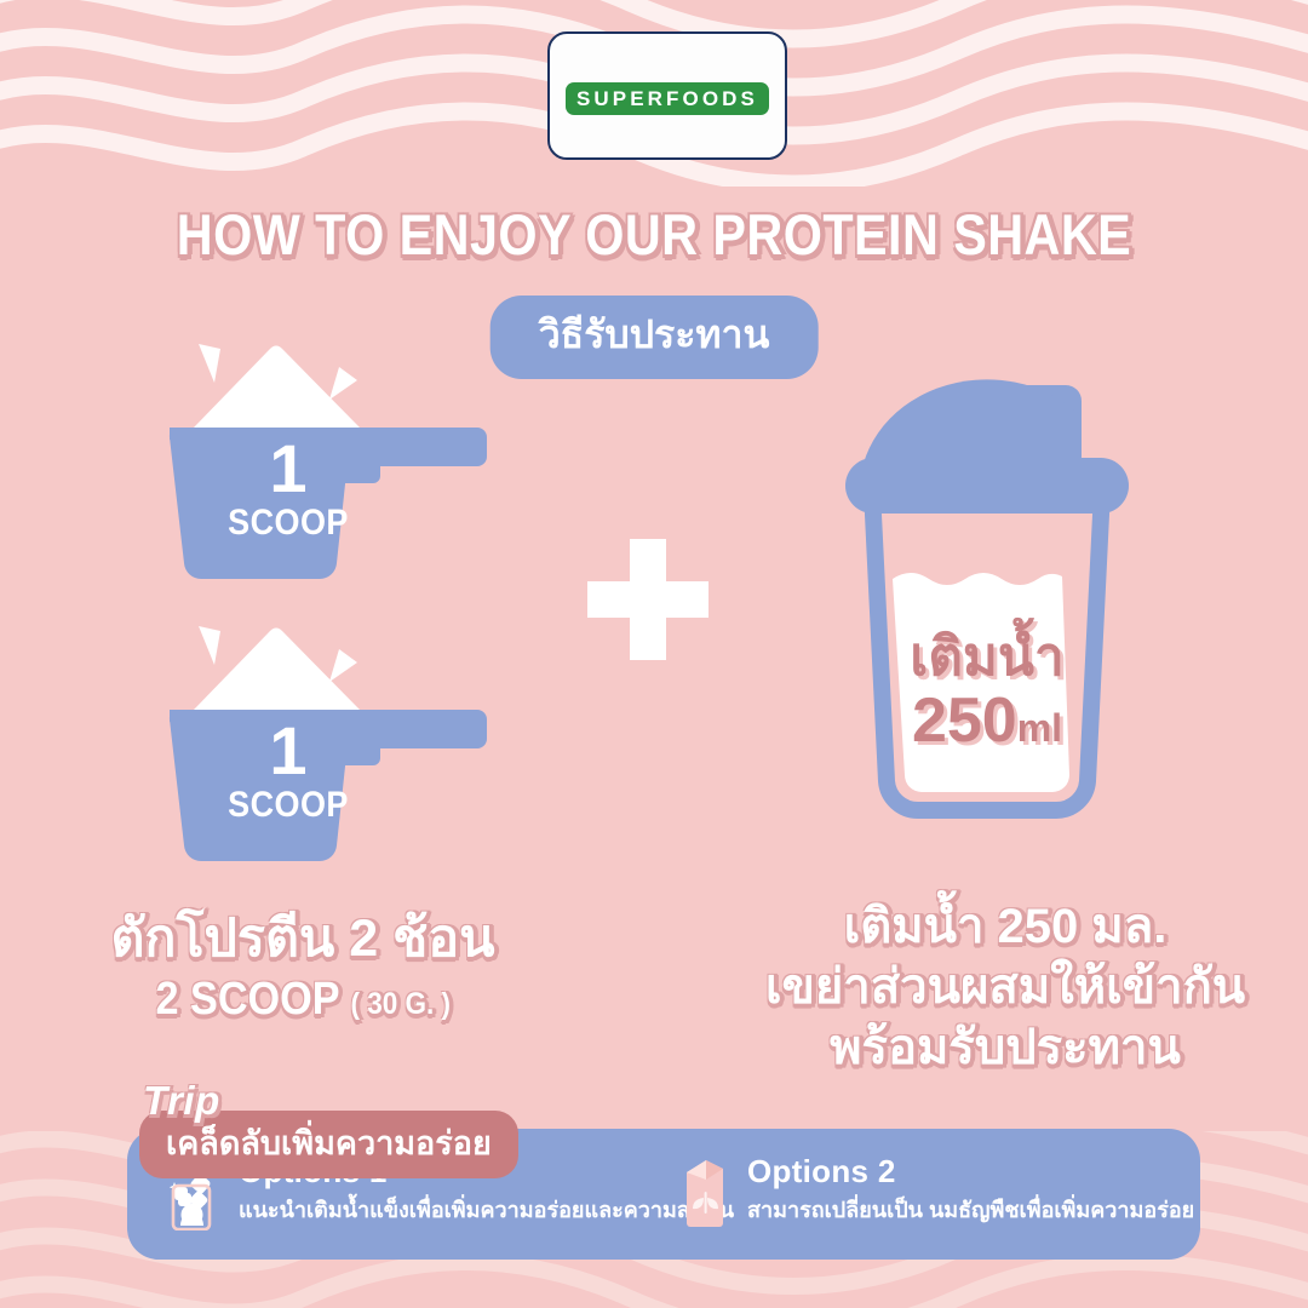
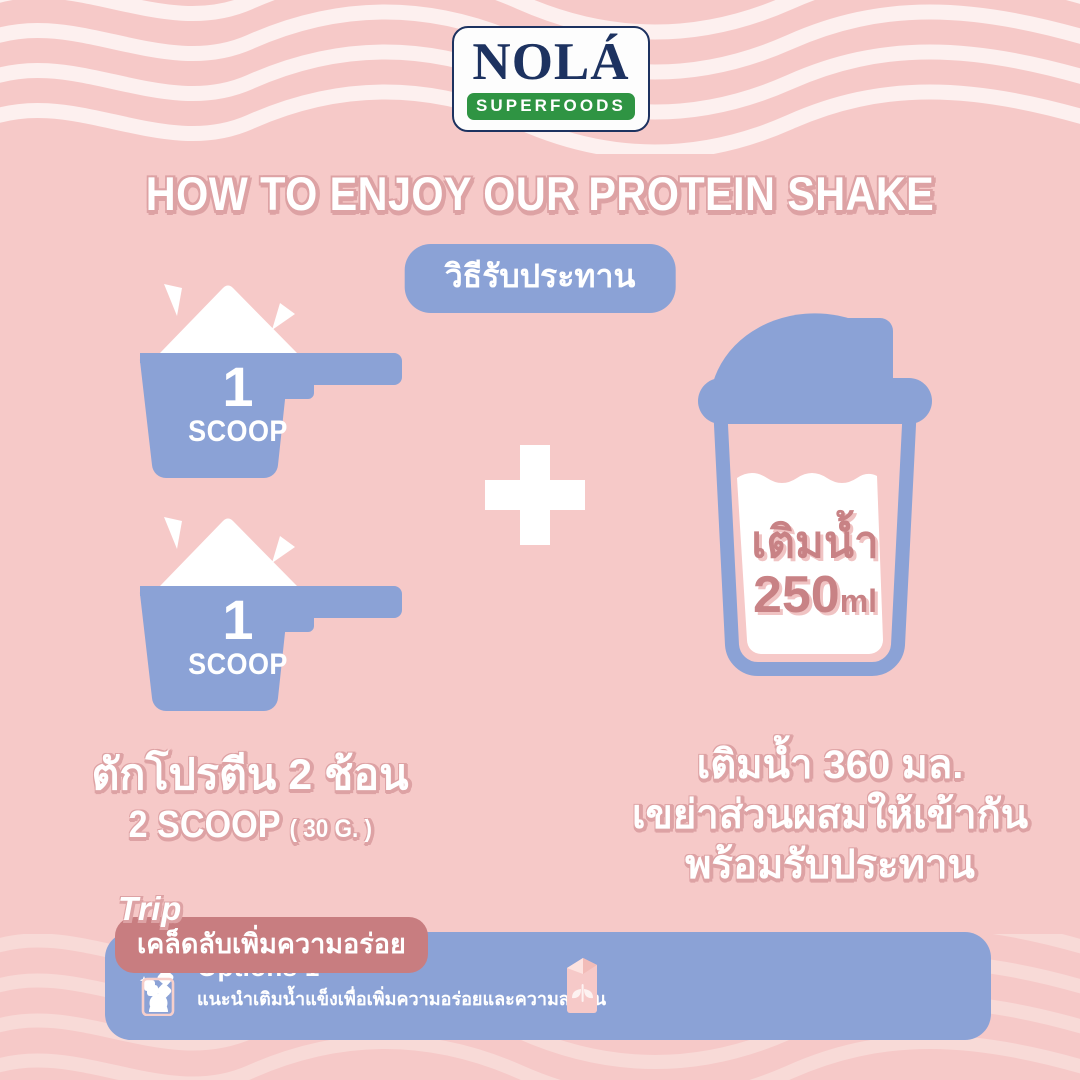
+ NOLÁ
  SUPERFOODS
  HOW TO ENJOY OUR PROTEIN SHAKE
  วิธีรับประทาน
  1
  SCOOP
  1
  SCOOP
  เติมน้ำ
  250ml
  ตักโปรตีน 2 ช้อน
  2 SCOOP ( 30 G. )
- เติมน้ำ 250 มล.
+ เติมน้ำ 360 มล.
  เขย่าส่วนผสมให้เข้ากัน
  พร้อมรับประทาน
  Trip
  เคล็ดลับเพิ่มความอร่อย
  แนะนำเติมน้ำแข็งเพื่อเพิ่มความอร่อยและความสน
- Options 2
- สามารถเปลี่ยนเป็น นมธัญพืชเพื่อเพิ่มความอร่อย
